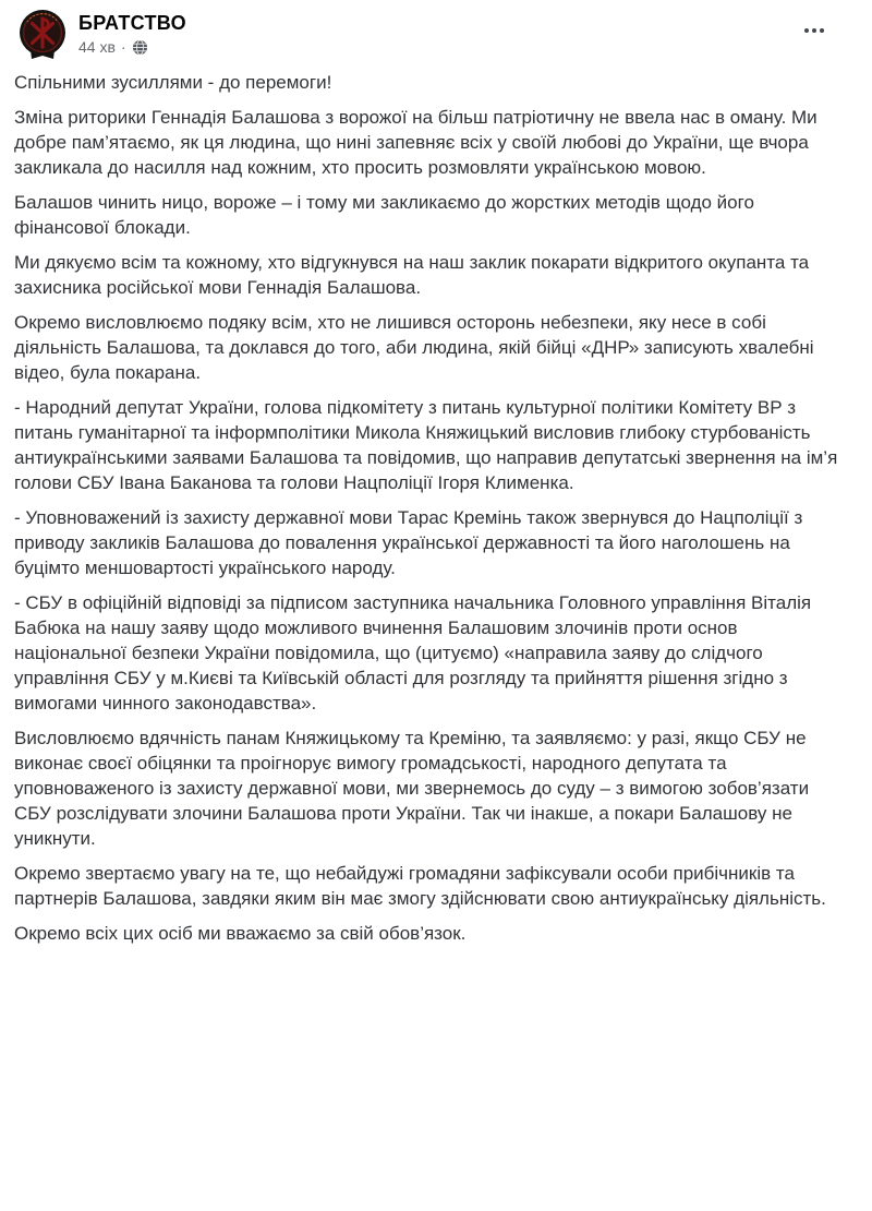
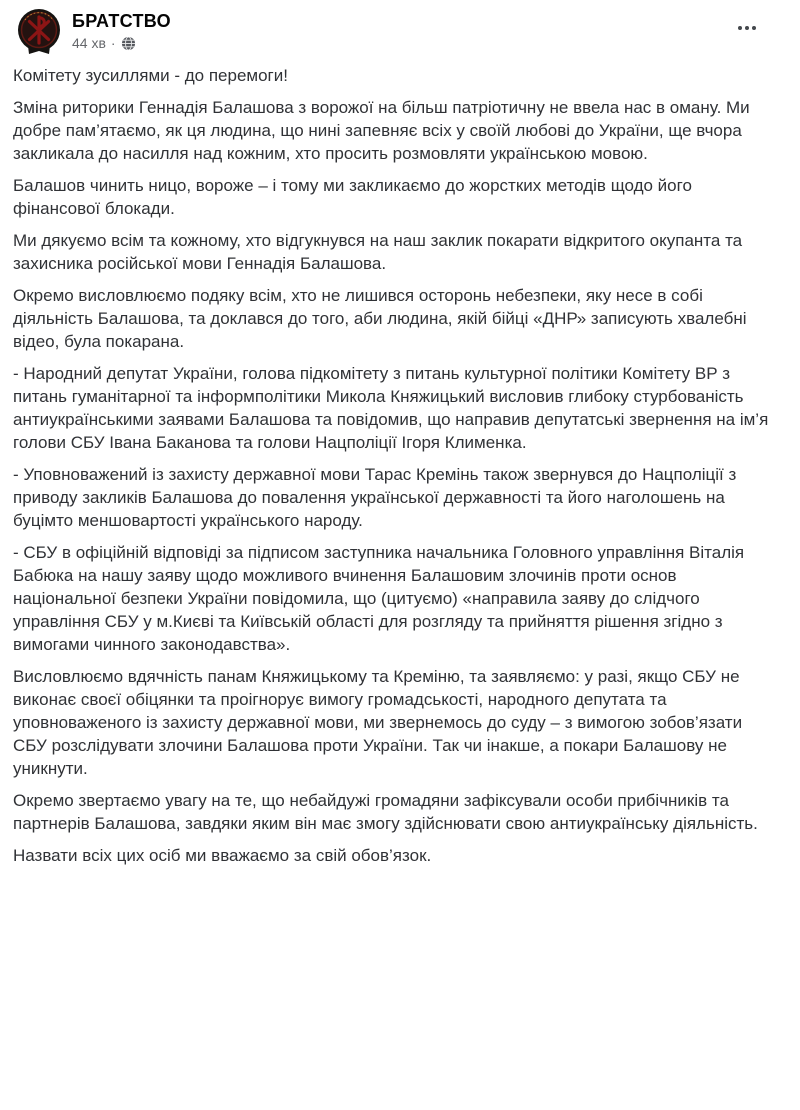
  БРАТСТВО
  44 хв
  ·
- Спільними зусиллями - до перемоги!
+ Комітету зусиллями - до перемоги!
  Зміна риторики Геннадія Балашова з ворожої на більш патріотичну не ввела нас в оману. Ми добре пам’ятаємо, як ця людина, що нині запевняє всіх у своїй любові до України, ще вчора закликала до насилля над кожним, хто просить розмовляти українською мовою.
  Балашов чинить ницо, вороже – і тому ми закликаємо до жорстких методів щодо його фінансової блокади.
  Ми дякуємо всім та кожному, хто відгукнувся на наш заклик покарати відкритого окупанта та захисника російської мови Геннадія Балашова.
  Окремо висловлюємо подяку всім, хто не лишився осторонь небезпеки, яку несе в собі діяльність Балашова, та доклався до того, аби людина, якій бійці «ДНР» записують хвалебні відео, була покарана.
  - Народний депутат України, голова підкомітету з питань культурної політики Комітету ВР з питань гуманітарної та інформполітики Микола Княжицький висловив глибоку стурбованість антиукраїнськими заявами Балашова та повідомив, що направив депутатські звернення на ім’я голови СБУ Івана Баканова та голови Нацполіції Ігоря Клименка.
  - Уповноважений із захисту державної мови Тарас Кремінь також звернувся до Нацполіції з приводу закликів Балашова до повалення української державності та його наголошень на буцімто меншовартості українського народу.
  - СБУ в офіційній відповіді за підписом заступника начальника Головного управління Віталія Бабюка на нашу заяву щодо можливого вчинення Балашовим злочинів проти основ національної безпеки України повідомила, що (цитуємо) «направила заяву до слідчого управління СБУ у м.Києві та Київській області для розгляду та прийняття рішення згідно з вимогами чинного законодавства».
  Висловлюємо вдячність панам Княжицькому та Креміню, та заявляємо: у разі, якщо СБУ не виконає своєї обіцянки та проігнорує вимогу громадськості, народного депутата та уповноваженого із захисту державної мови, ми звернемось до суду – з вимогою зобов’язати СБУ розслідувати злочини Балашова проти України. Так чи інакше, а покари Балашову не уникнути.
  Окремо звертаємо увагу на те, що небайдужі громадяни зафіксували особи прибічників та партнерів Балашова, завдяки яким він має змогу здійснювати свою антиукраїнську діяльність.
- Окремо всіх цих осіб ми вважаємо за свій обов’язок.
+ Назвати всіх цих осіб ми вважаємо за свій обов’язок.
